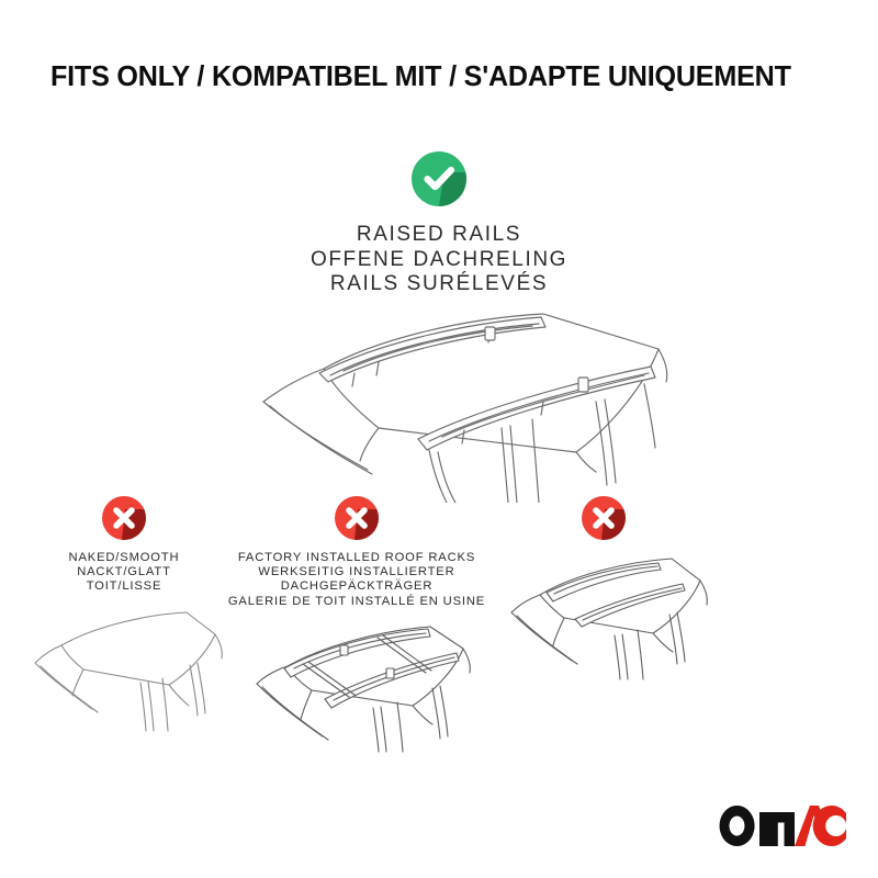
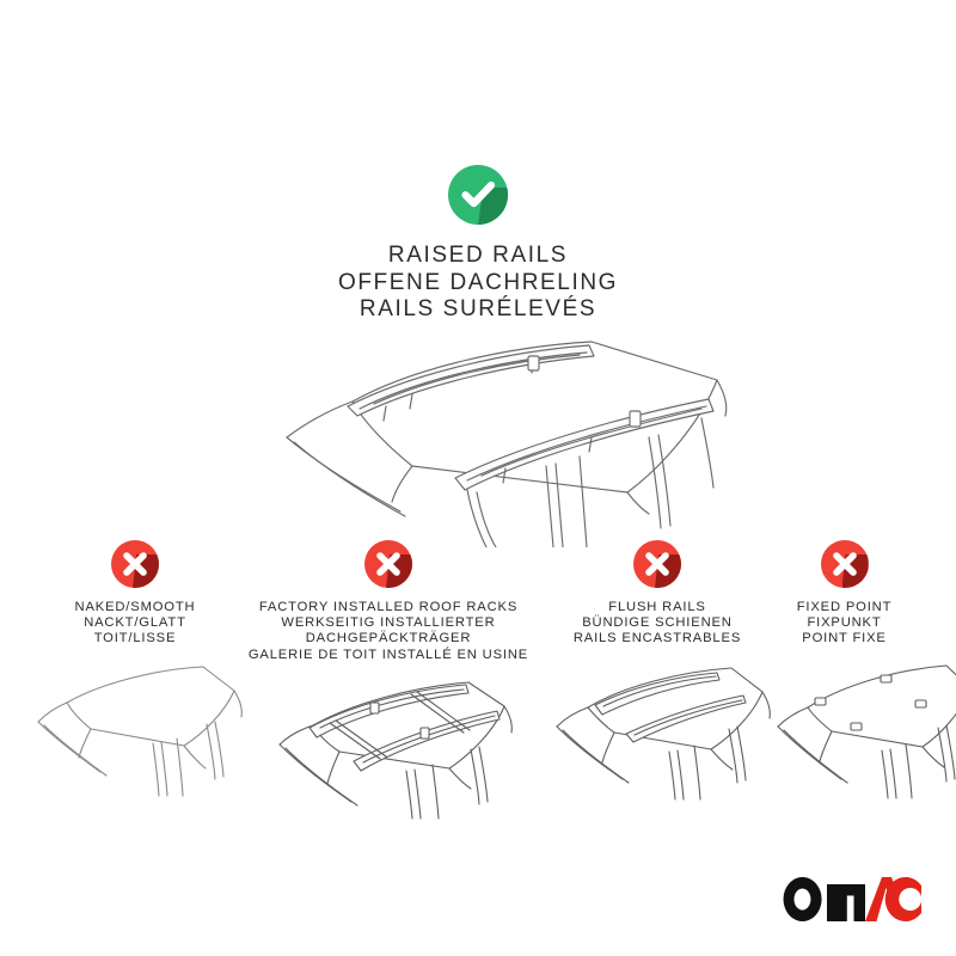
- FITS ONLY / KOMPATIBEL MIT / S'ADAPTE UNIQUEMENT
  RAISED RAILS
  OFFENE DACHRELING
  RAILS SURÉLEVÉS
  NAKED/SMOOTH
  NACKT/GLATT
  TOIT/LISSE
  FACTORY INSTALLED ROOF RACKS
  WERKSEITIG INSTALLIERTER
  DACHGEPÄCKTRÄGER
  GALERIE DE TOIT INSTALLÉ EN USINE
+ FLUSH RAILS
+ BÜNDIGE SCHIENEN
+ RAILS ENCASTRABLES
+ FIXED POINT
+ FIXPUNKT
+ POINT FIXE
